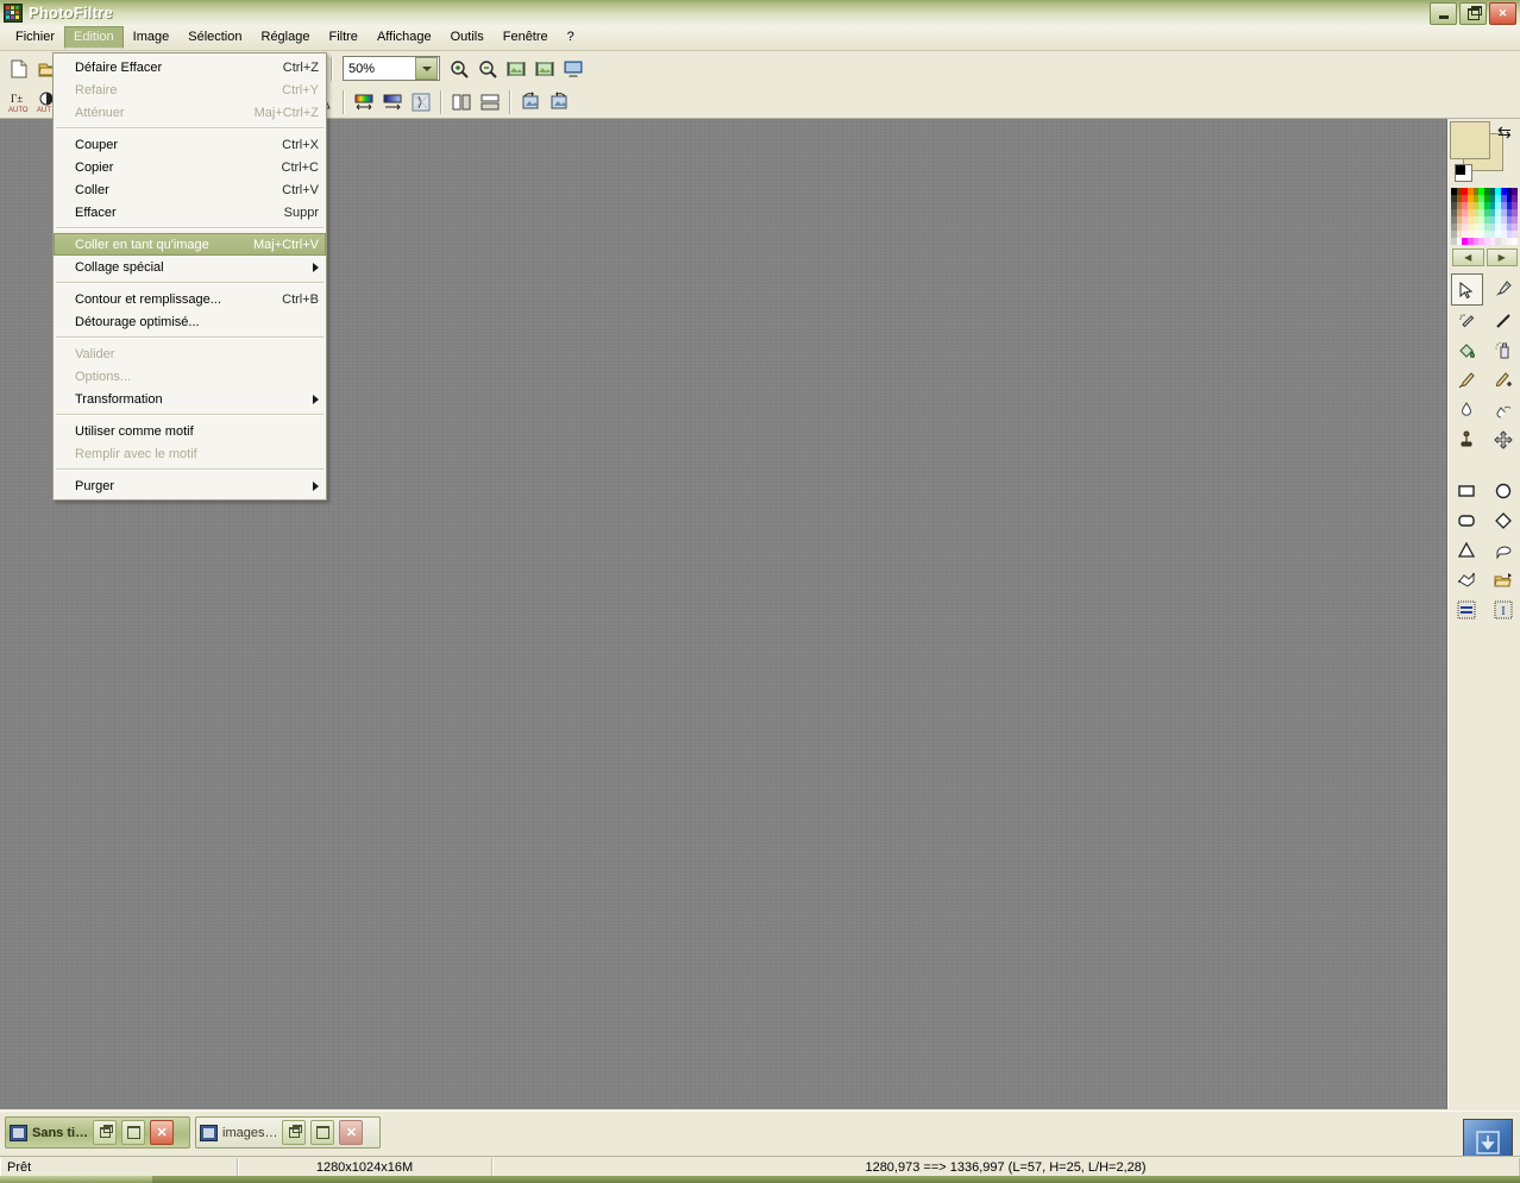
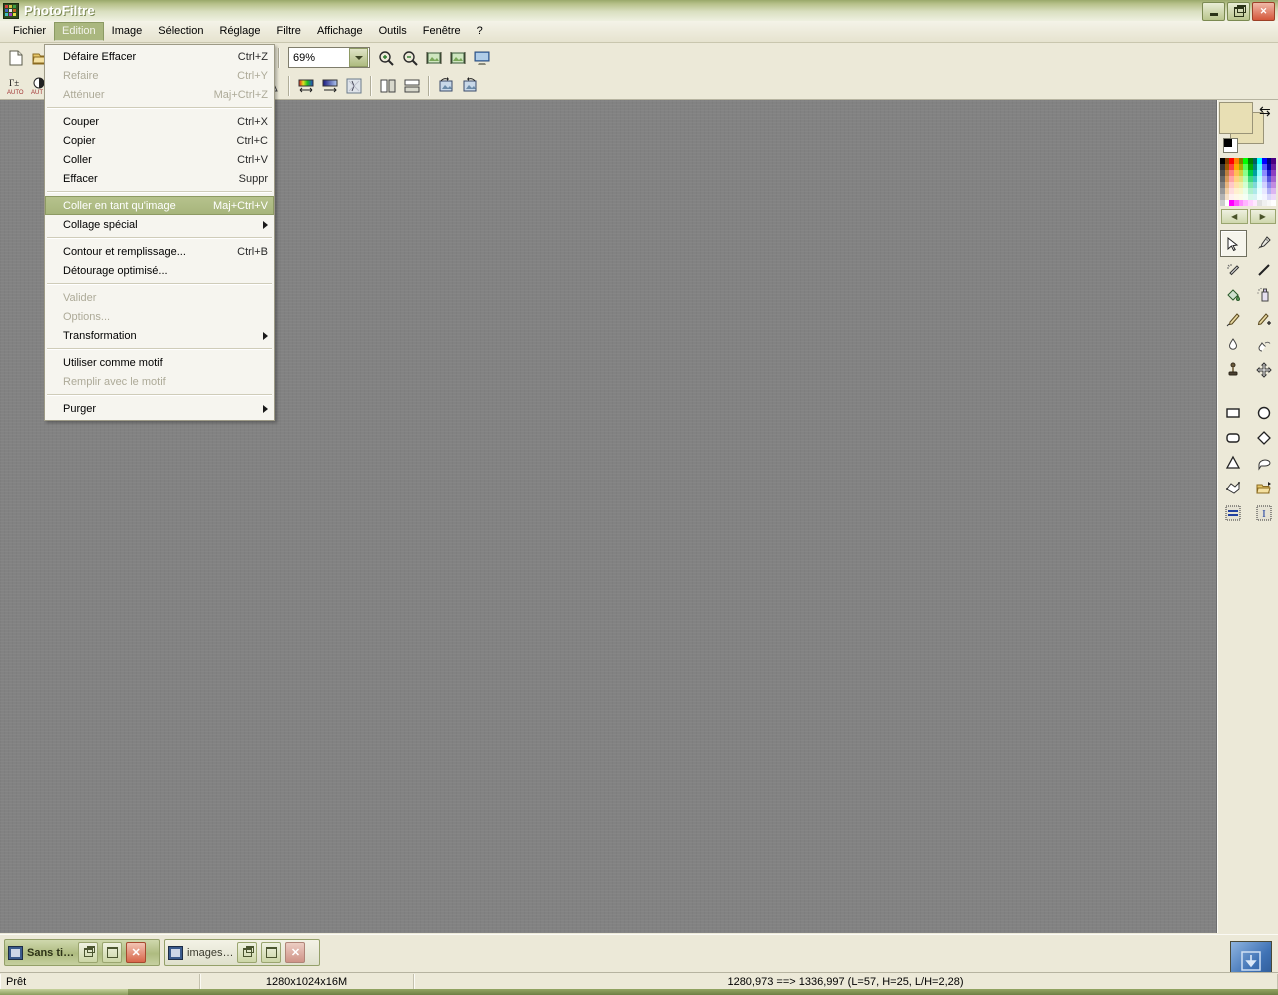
  PhotoFiltre
  ✕
  Fichier
  Edition
  Image
  Sélection
  Réglage
  Filtre
  Affichage
  Outils
  Fenêtre
  ?
- 50%
+ 69%
  Γ±
  ⇆
  ◀
  ▶
  I
  Sans ti…
  ✕
  images…
  ✕
  Prêt
  1280x1024x16M
  1280,973 ==> 1336,997 (L=57, H=25, L/H=2,28)
  Défaire Effacer
  Ctrl+Z
  Refaire
  Ctrl+Y
  Atténuer
  Maj+Ctrl+Z
  Couper
  Ctrl+X
  Copier
  Ctrl+C
  Coller
  Ctrl+V
  Effacer
  Suppr
  Coller en tant qu'image
  Maj+Ctrl+V
  Collage spécial
  Contour et remplissage...
  Ctrl+B
  Détourage optimisé...
  Valider
  Options...
  Transformation
  Utiliser comme motif
  Remplir avec le motif
  Purger
